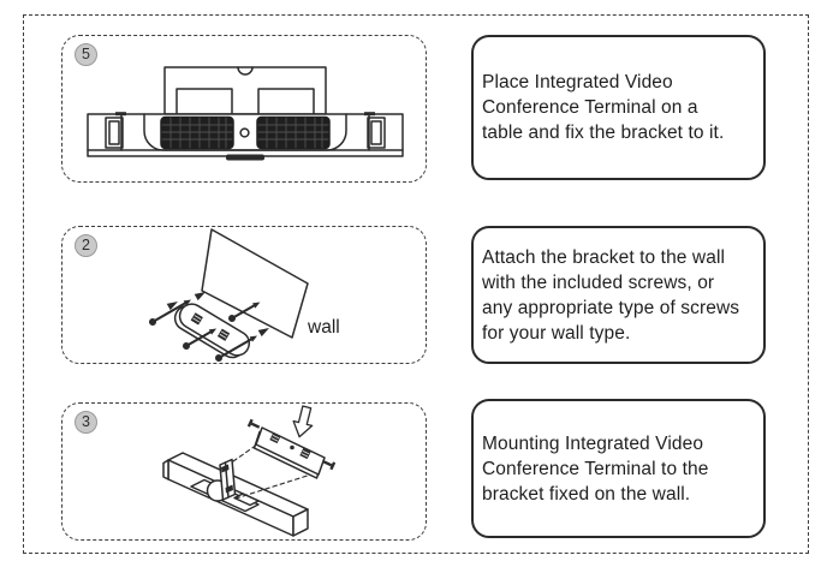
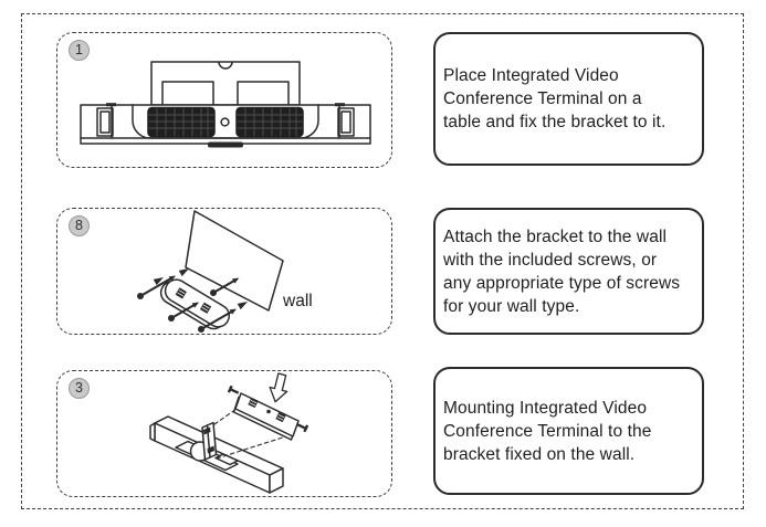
- 5
+ 1
  Place Integrated Video
  Conference Terminal on a
  table and fix the bracket to it.
- 2
+ 8
  wall
  Attach the bracket to the wall
  with the included screws, or
  any appropriate type of screws
  for your wall type.
  3
  Mounting Integrated Video
  Conference Terminal to the
  bracket fixed on the wall.
